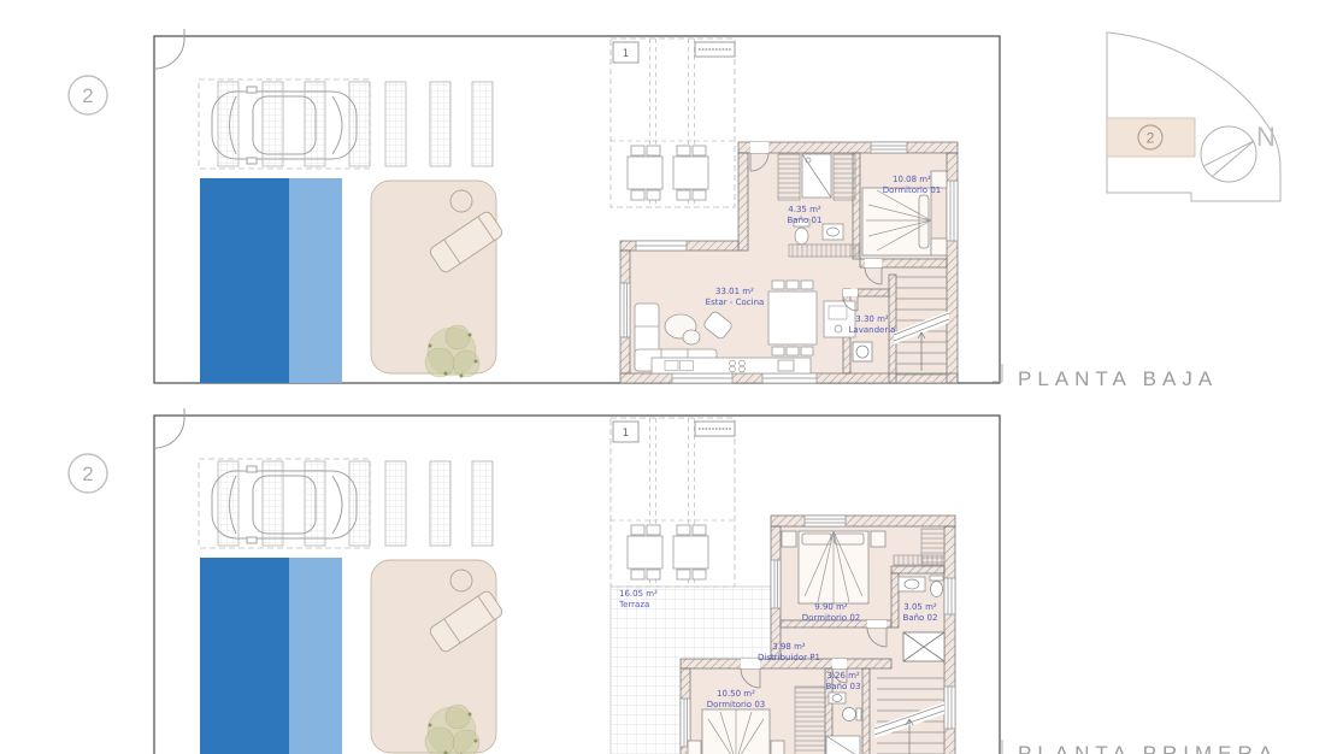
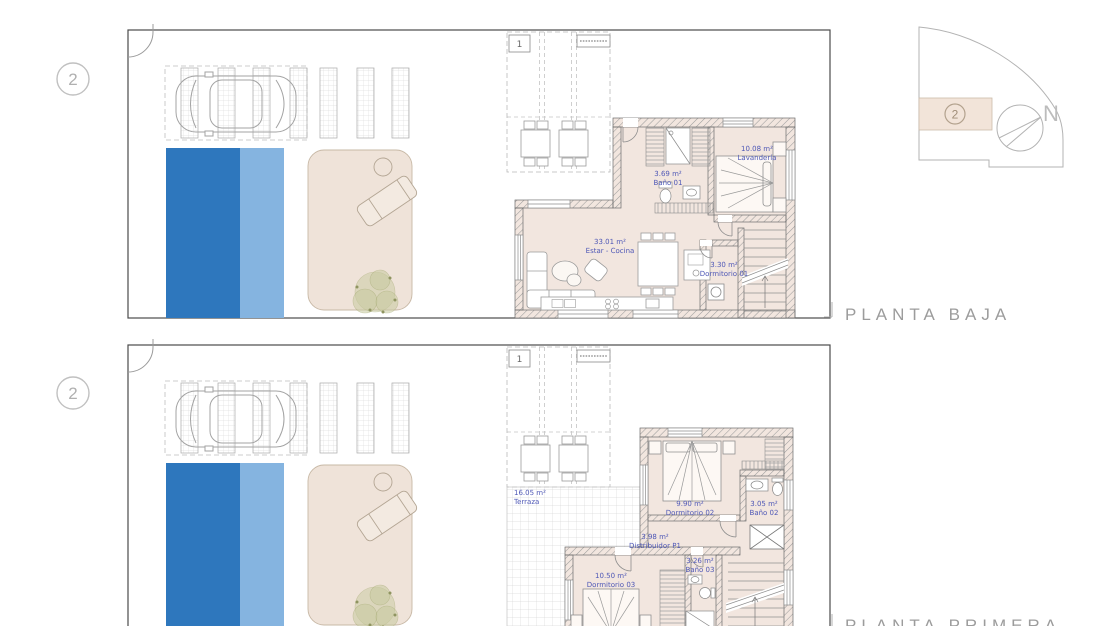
- 4.35 m²
+ 3.69 m²
  Baño 01
  10.08 m²
- Dormitorio 01
+ Lavandería
  33.01 m²
  Estar - Cocina
  3.30 m²
- Lavandería
+ Dormitorio 01
  2
  PLANTA BAJA
  16.05 m²
  Terraza
  9.90 m²
  Dormitorio 02
  3.05 m²
  Baño 02
  3.98 m²
  Distribuidor P1
  10.50 m²
  Dormitorio 03
  3.26 m²
  Baño 03
  2
  2
  N
